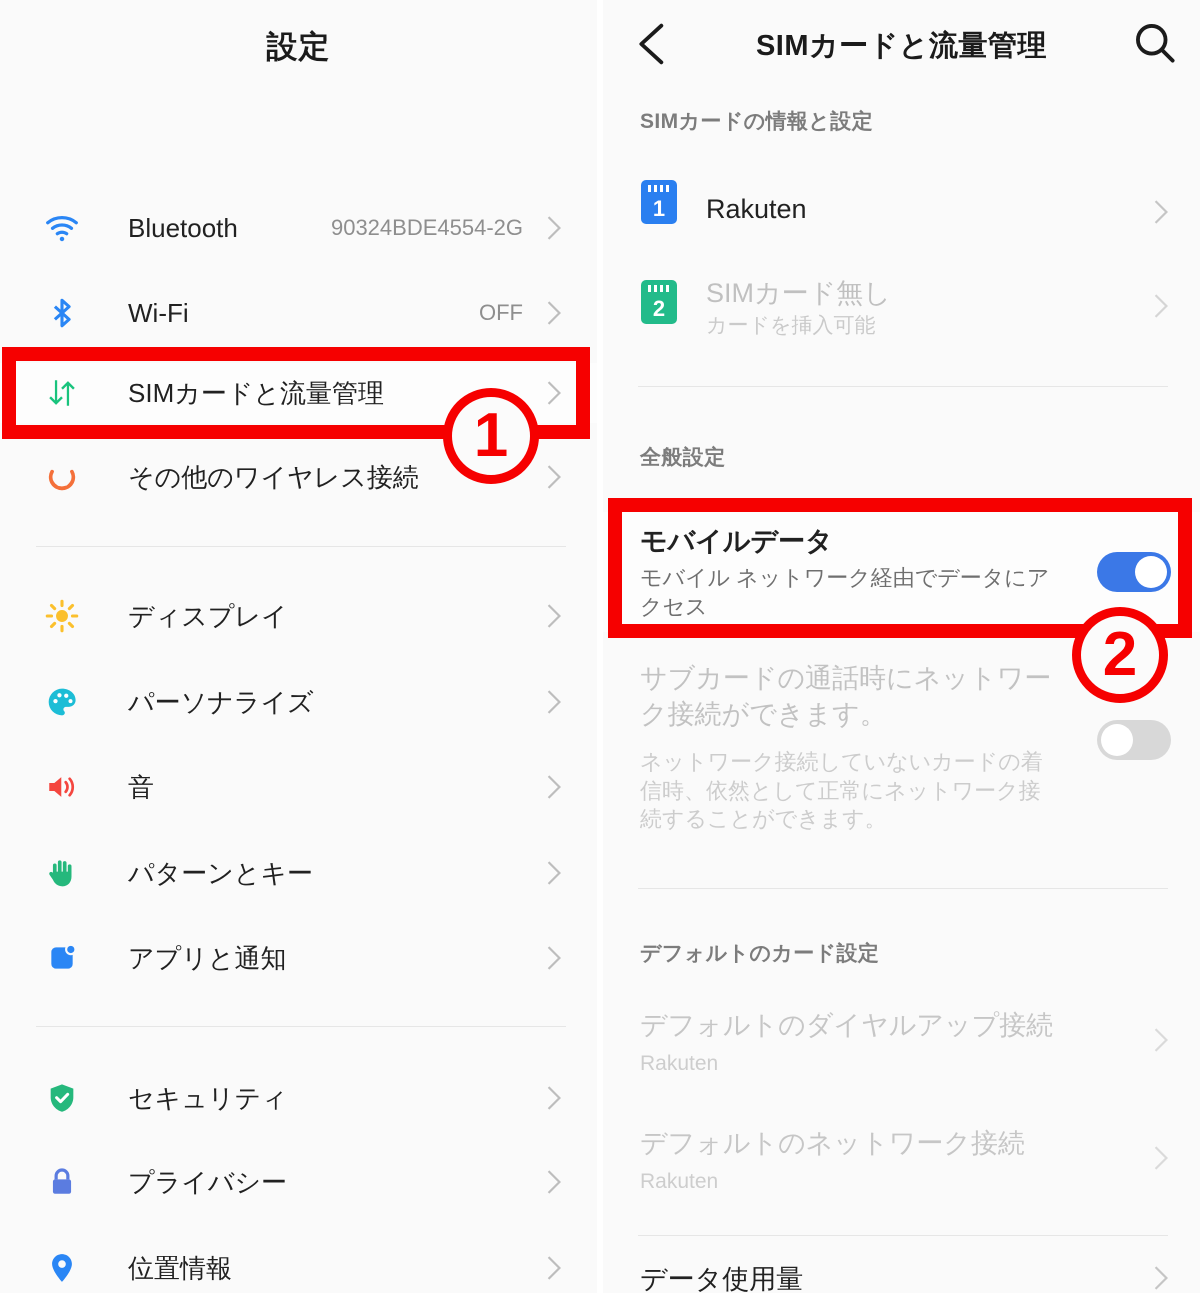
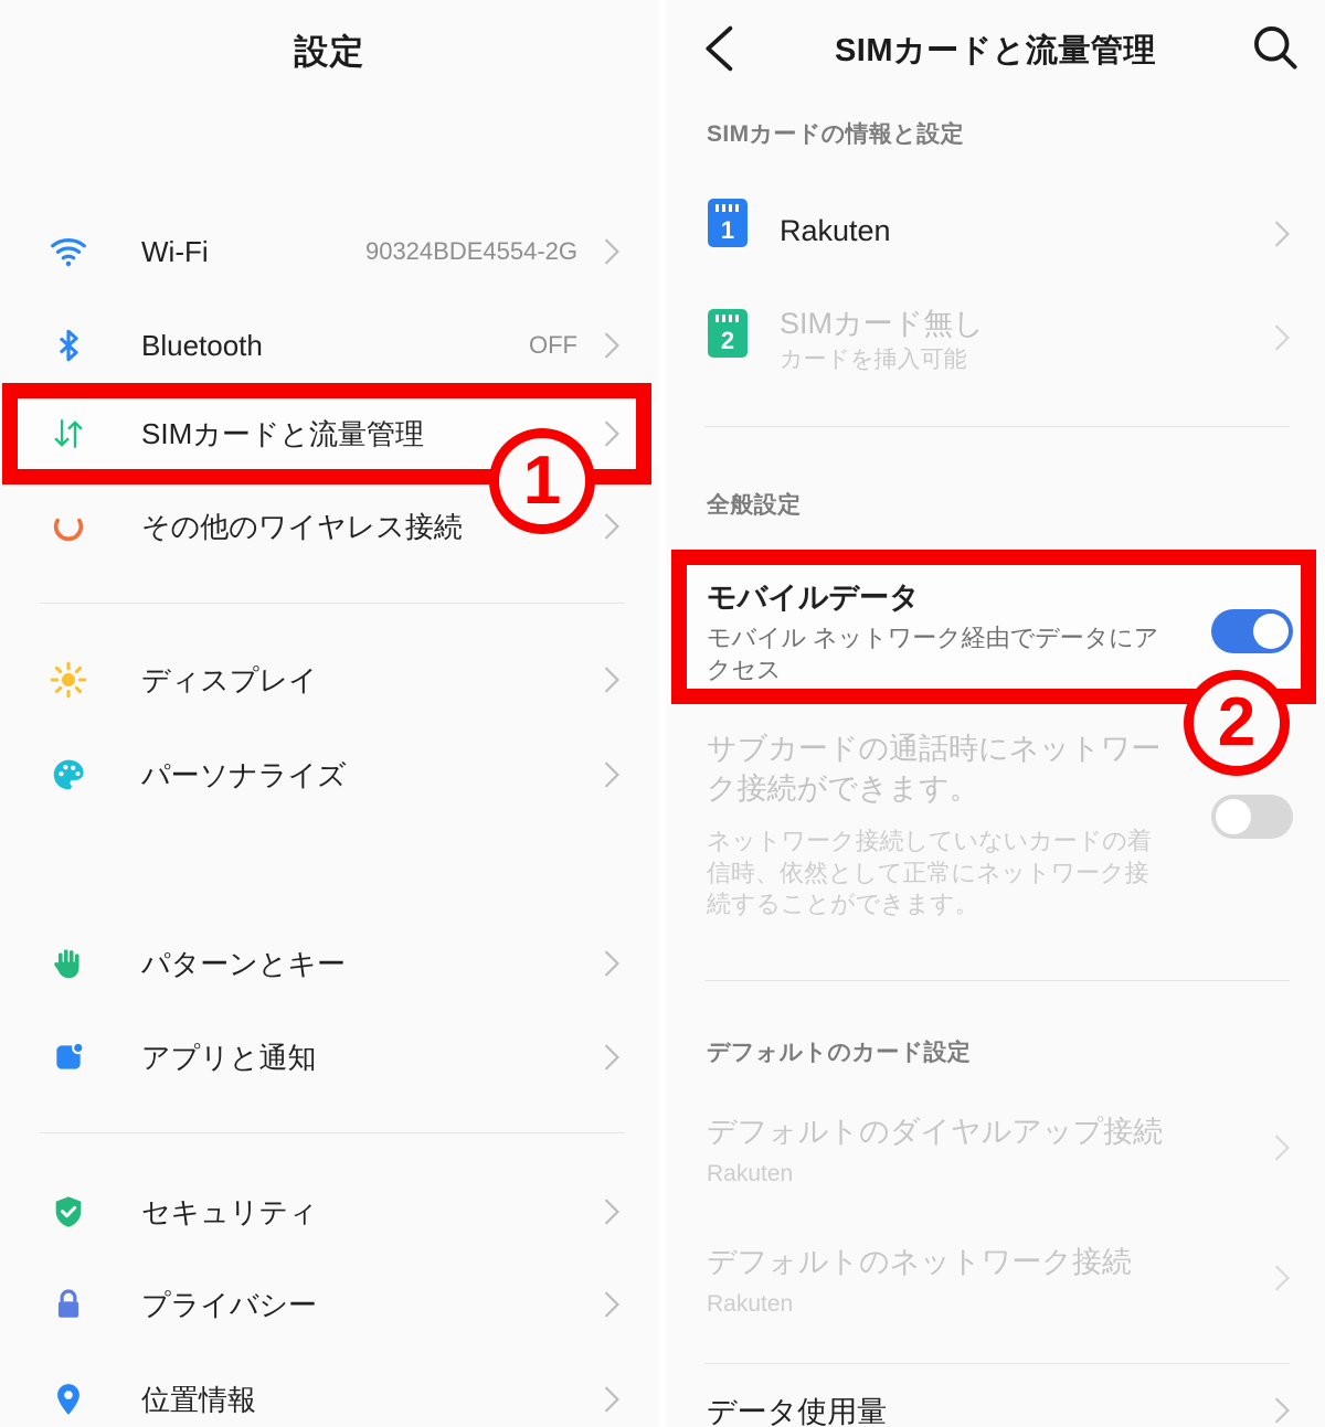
  設定
- Bluetooth
+ Wi-Fi
  90324BDE4554-2G
- Wi-Fi
+ Bluetooth
  OFF
  SIMカードと流量管理
  その他のワイヤレス接続
  ディスプレイ
  パーソナライズ
- 音
  パターンとキー
  アプリと通知
  セキュリティ
  プライバシー
  位置情報
  SIMカードと流量管理
  SIMカードの情報と設定
  1
  Rakuten
  2
  SIMカード無し
  カードを挿入可能
  全般設定
  モバイルデータ
  モバイル ネットワーク経由でデータにアクセス
  サブカードの通話時にネットワーク接続ができます。
  ネットワーク接続していないカードの着信時、依然として正常にネットワーク接続することができます。
  デフォルトのカード設定
  デフォルトのダイヤルアップ接続
  Rakuten
  デフォルトのネットワーク接続
  Rakuten
  データ使用量
  1
  2
